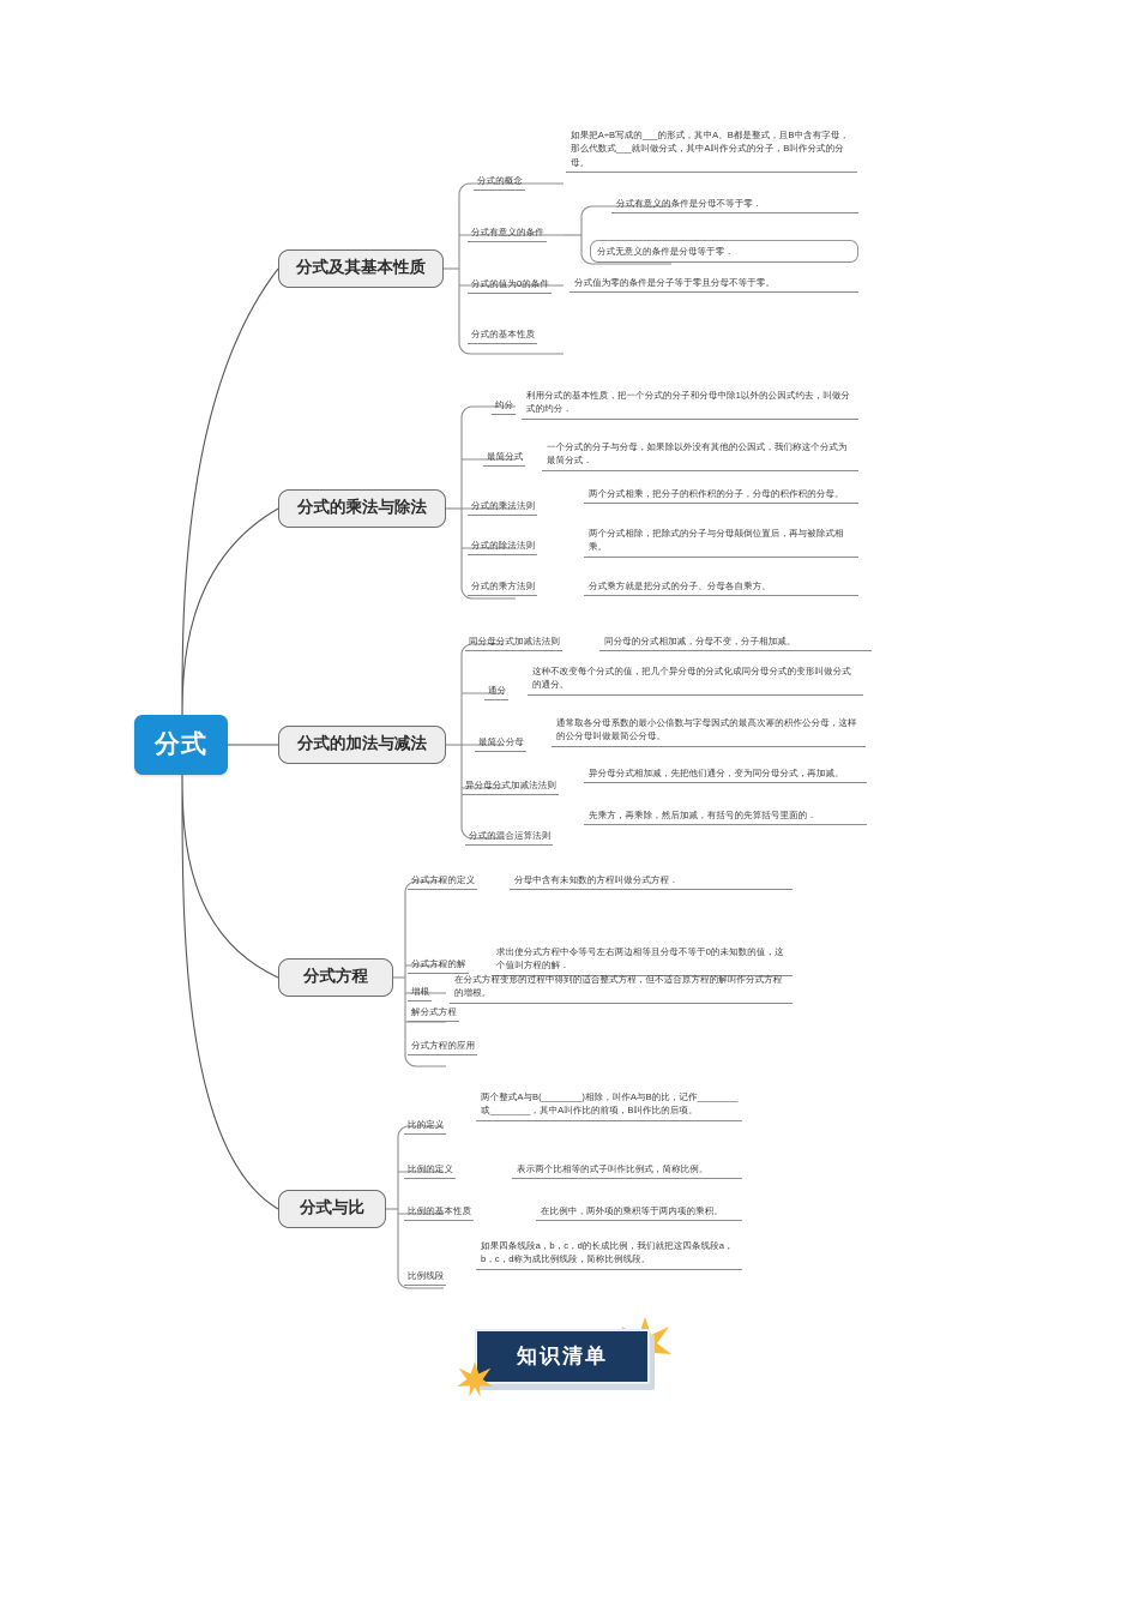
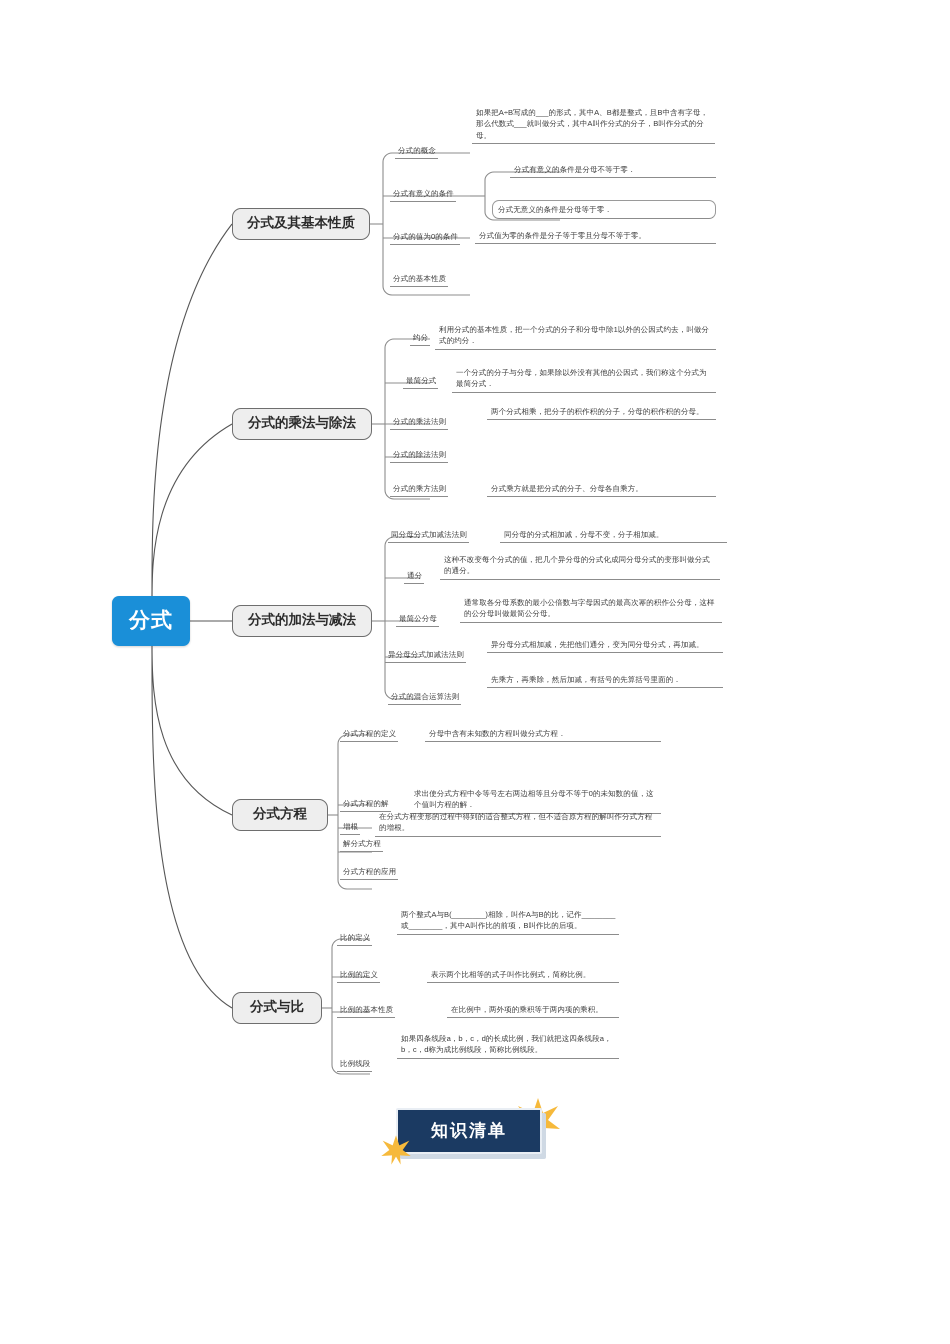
  分式
  分式及其基本性质
  分式的概念
  如果把A÷B写成的___的形式，其中A、B都是整式，且B中含有字母，那么代数式___就叫做分式，其中A叫作分式的分子，B叫作分式的分母。
  分式有意义的条件
  分式有意义的条件是分母不等于零．
  分式无意义的条件是分母等于零．
  分式的值为0的条件
  分式值为零的条件是分子等于零且分母不等于零。
  分式的基本性质
  分式的乘法与除法
  约分
  利用分式的基本性质，把一个分式的分子和分母中除1以外的公因式约去，叫做分式的约分．
  最简分式
  一个分式的分子与分母，如果除以外没有其他的公因式，我们称这个分式为最简分式．
  分式的乘法法则
  两个分式相乘，把分子的积作积的分子，分母的积作积的分母。
  分式的除法法则
- 两个分式相除，把除式的分子与分母颠倒位置后，再与被除式相乘。
  分式的乘方法则
  分式乘方就是把分式的分子、分母各自乘方。
  分式的加法与减法
  同分母分式加减法法则
  同分母的分式相加减，分母不变，分子相加减。
  通分
  这种不改变每个分式的值，把几个异分母的分式化成同分母分式的变形叫做分式的通分。
  最简公分母
  通常取各分母系数的最小公倍数与字母因式的最高次幂的积作公分母，这样的公分母叫做最简公分母。
  异分母分式加减法法则
  异分母分式相加减，先把他们通分，变为同分母分式，再加减。
  分式的混合运算法则
  先乘方，再乘除，然后加减，有括号的先算括号里面的．
  分式方程
  分式方程的定义
  分母中含有未知数的方程叫做分式方程．
  分式方程的解
  求出使分式方程中令等号左右两边相等且分母不等于0的未知数的值，这个值叫方程的解．
  增根
  在分式方程变形的过程中得到的适合整式方程，但不适合原方程的解叫作分式方程的增根。
  解分式方程
  分式方程的应用
  分式与比
  比的定义
  两个整式A与B(________)相除，叫作A与B的比，记作________或________，其中A叫作比的前项，B叫作比的后项。
  比例的定义
  表示两个比相等的式子叫作比例式，简称比例。
  比例的基本性质
  在比例中，两外项的乘积等于两内项的乘积。
  比例线段
  如果四条线段a，b，c，d的长成比例，我们就把这四条线段a，b，c，d称为成比例线段，简称比例线段。
  知识清单
